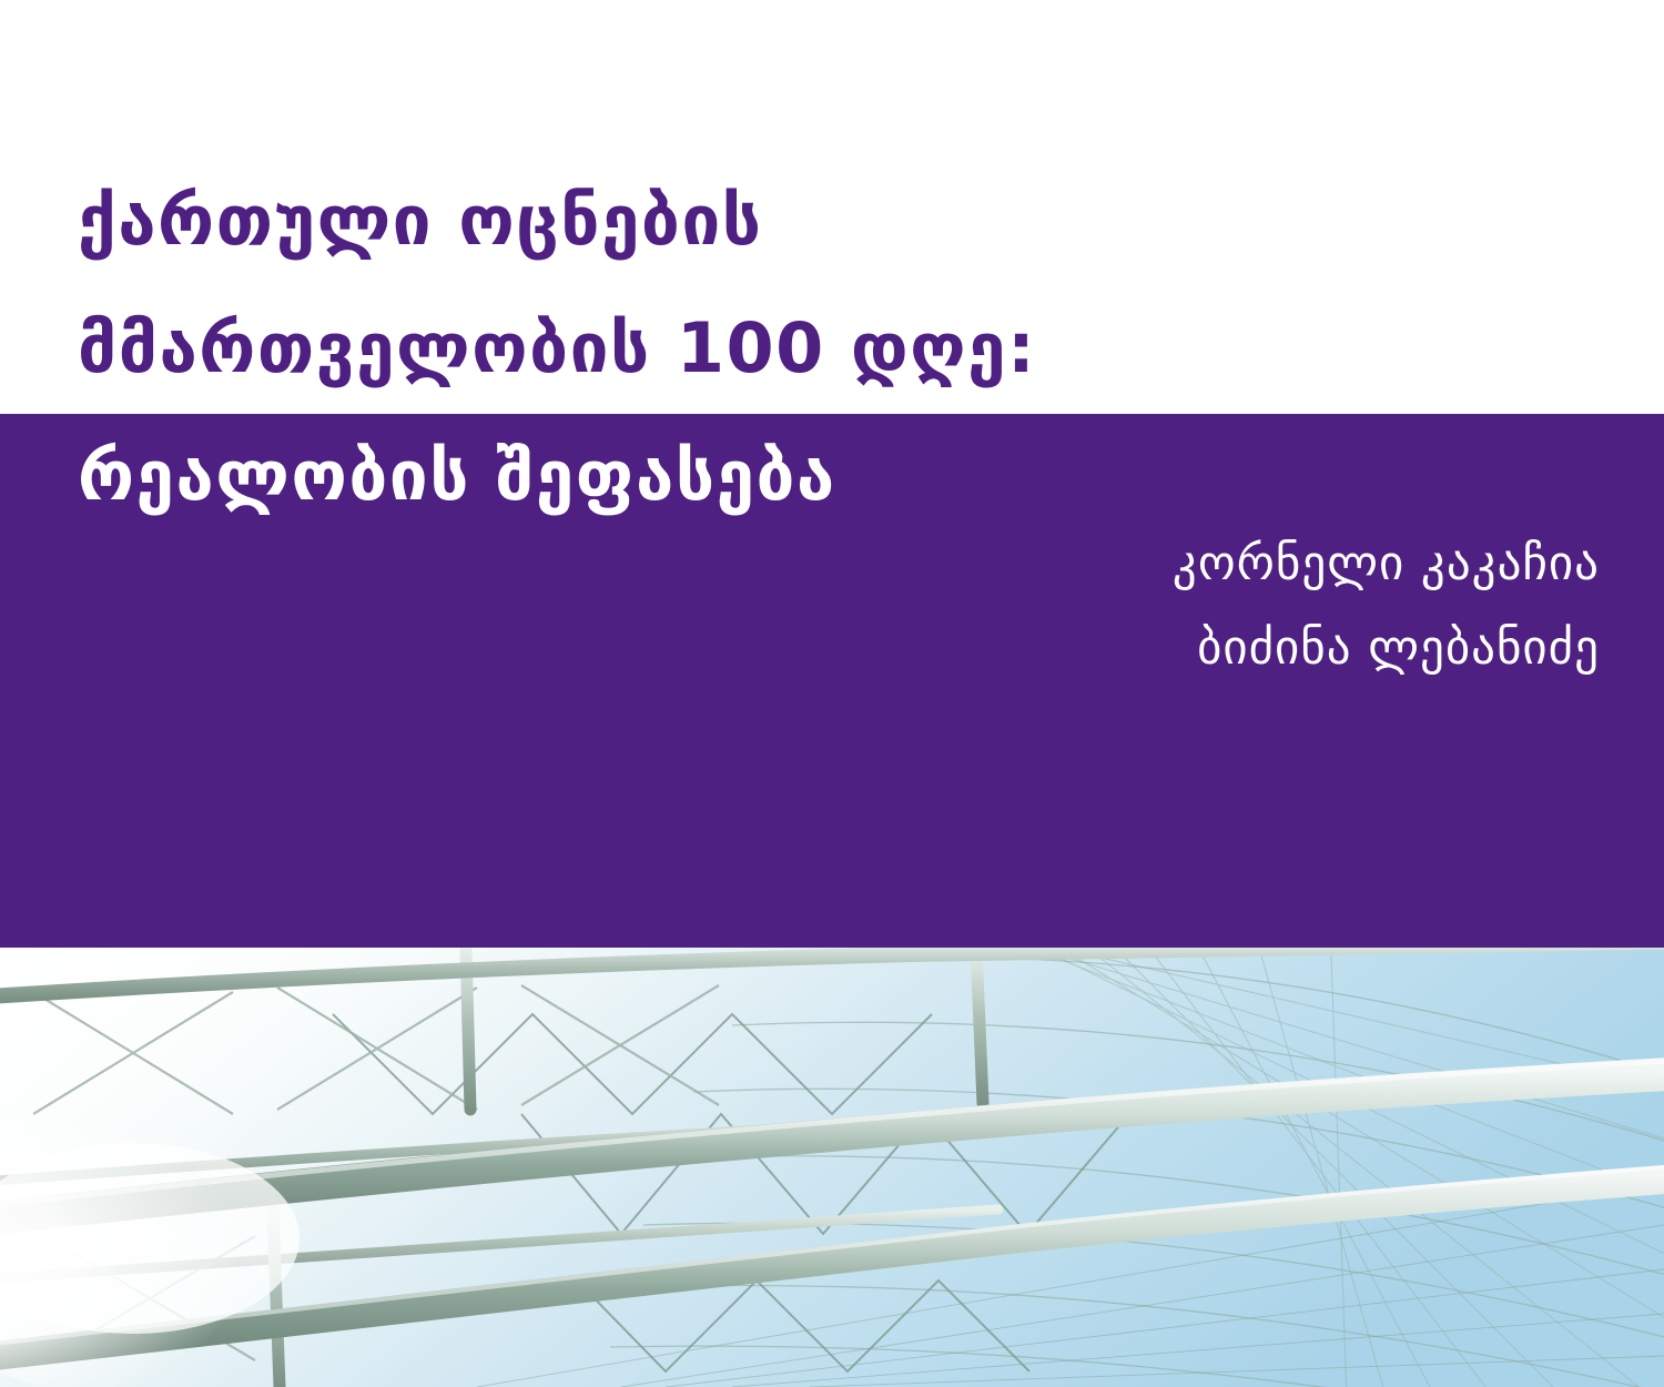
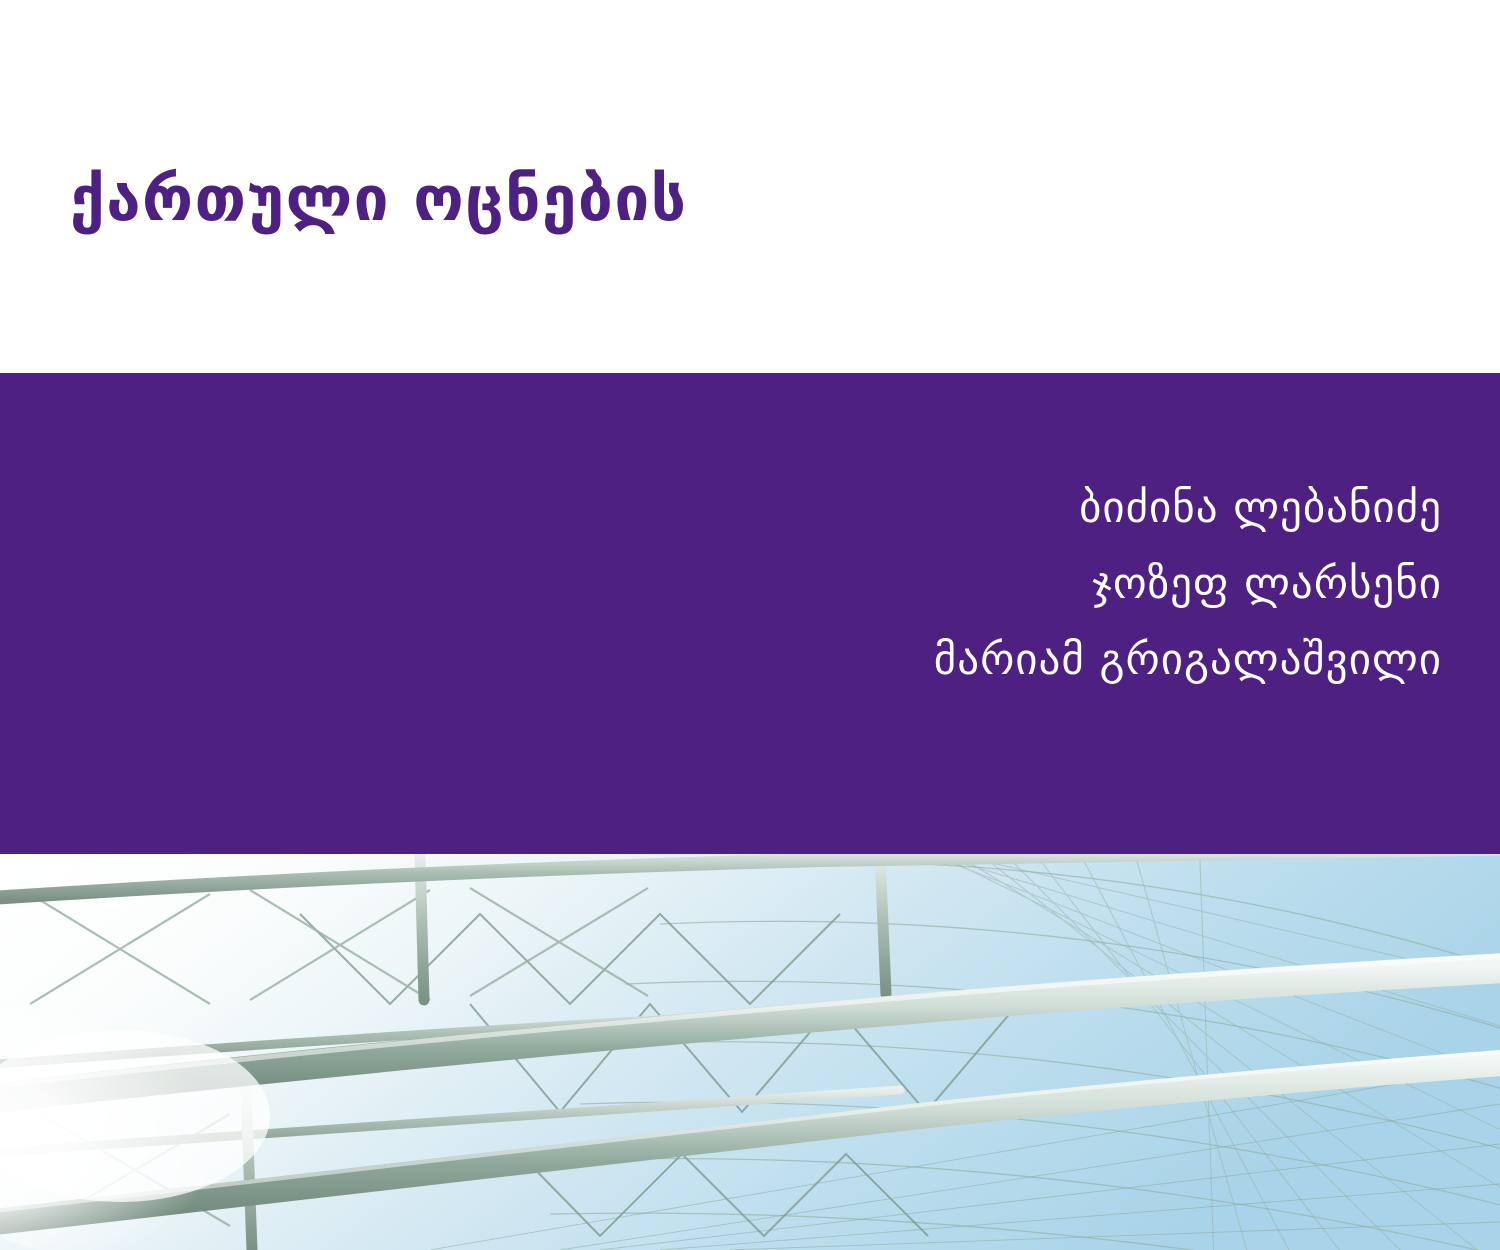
  ქართული ოცნების
- მმართველობის 100 დღე:
- რეალობის შეფასება
- კორნელი კაკაჩია
  ბიძინა ლებანიძე
+ ჯოზეფ ლარსენი
+ მარიამ გრიგალაშვილი
